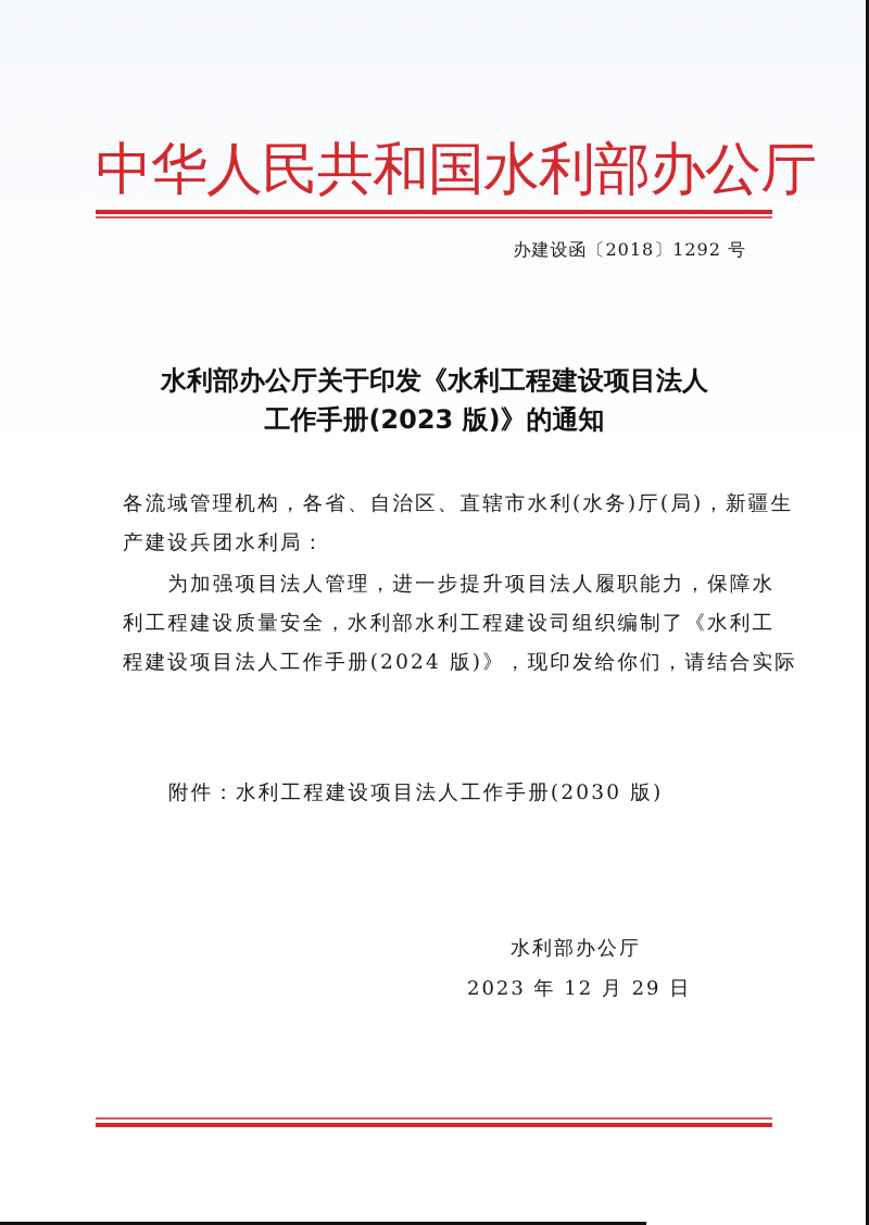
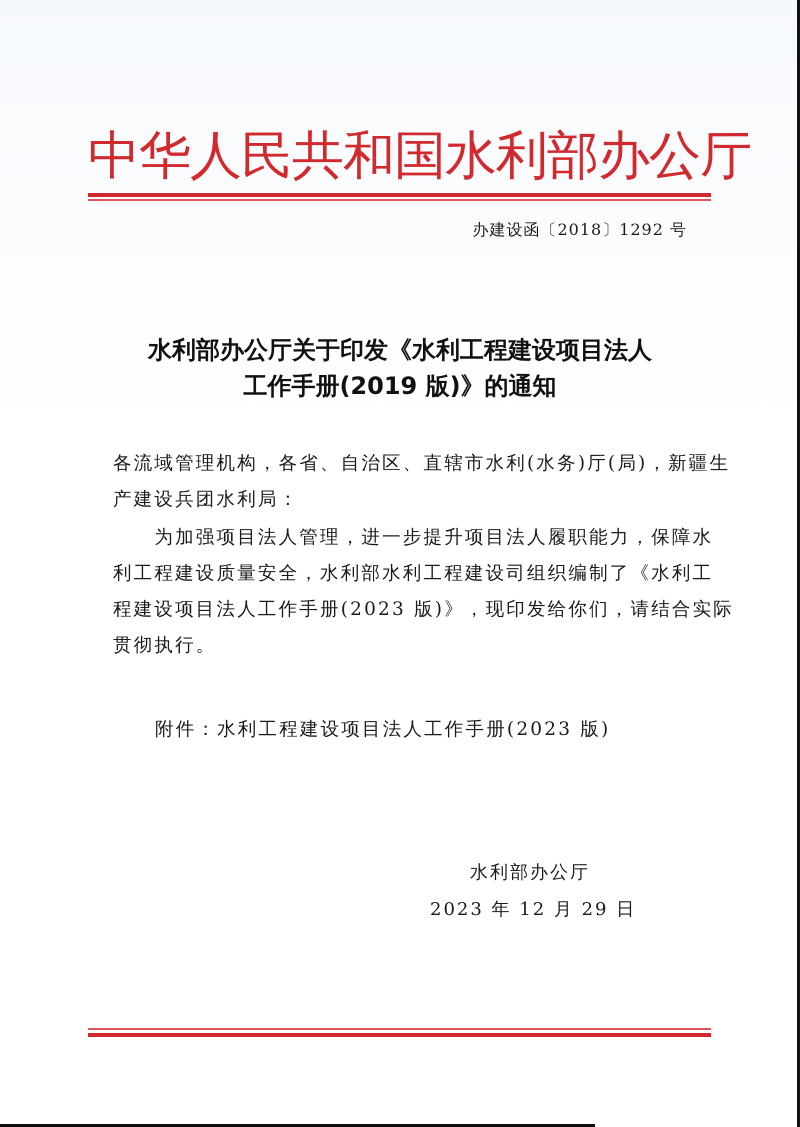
  中华人民共和国水利部办公厅
  办建设函〔2018〕1292 号
  水利部办公厅关于印发《水利工程建设项目法人
- 工作手册(2023 版)》的通知
+ 工作手册(2019 版)》的通知
  各流域管理机构，各省、自治区、直辖市水利(水务)厅(局)，新疆生
  产建设兵团水利局：
  为加强项目法人管理，进一步提升项目法人履职能力，保障水
  利工程建设质量安全，水利部水利工程建设司组织编制了《水利工
- 程建设项目法人工作手册(2024 版)》，现印发给你们，请结合实际
+ 程建设项目法人工作手册(2023 版)》，现印发给你们，请结合实际
+ 贯彻执行。
- 附件：水利工程建设项目法人工作手册(2030 版)
+ 附件：水利工程建设项目法人工作手册(2023 版)
  水利部办公厅
  2023 年 12 月 29 日
